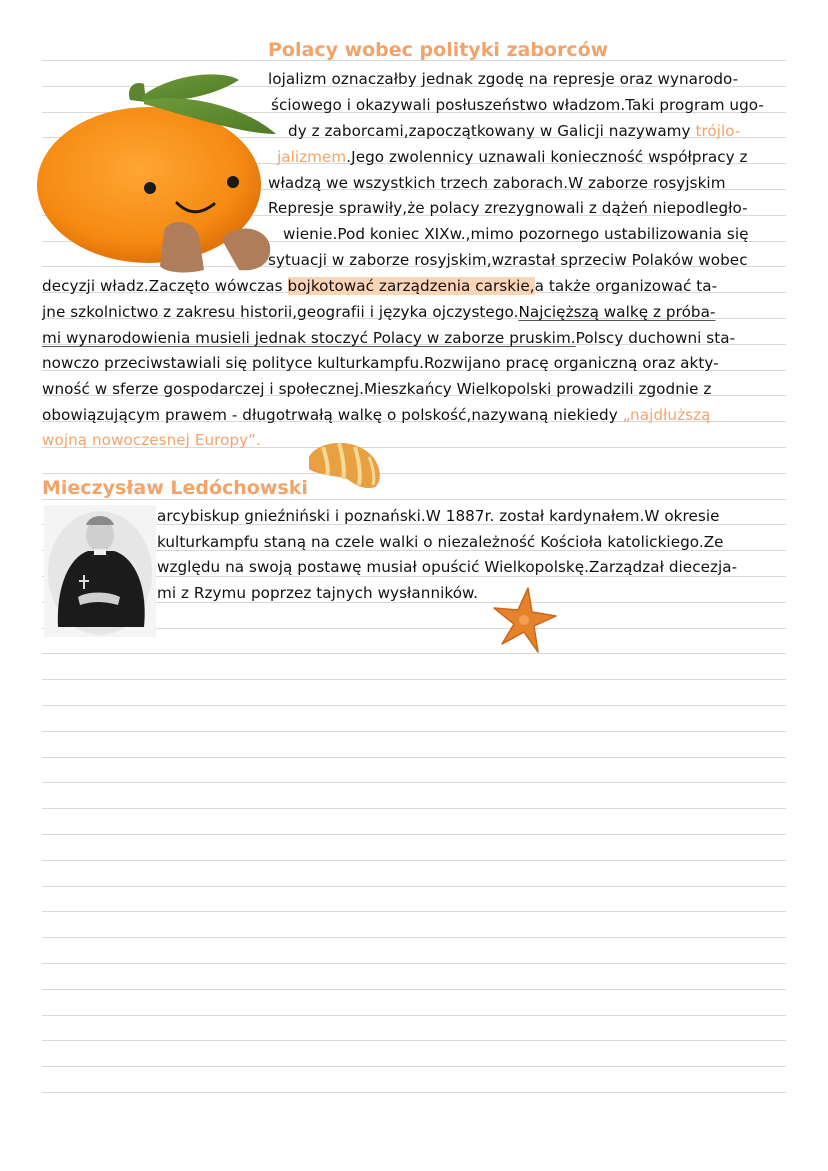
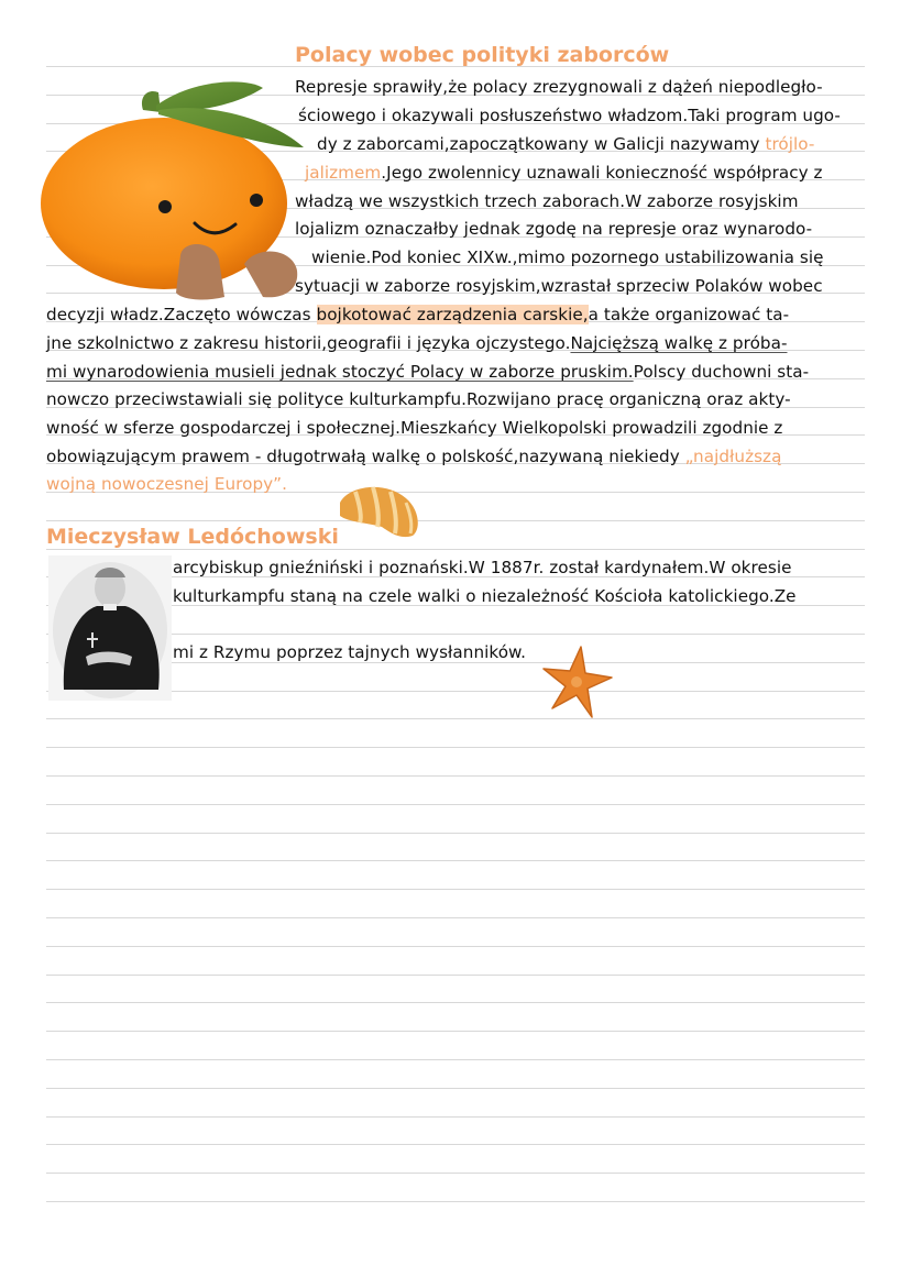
  Polacy wobec polityki zaborców
- lojalizm oznaczałby jednak zgodę na represje oraz wynarodo-
+ Represje sprawiły,że polacy zrezygnowali z dążeń niepodległo-
  ściowego i okazywali posłuszeństwo władzom.Taki program ugo-
  dy z zaborcami,zapoczątkowany w Galicji nazywamy trójlo-
  jalizmem.Jego zwolennicy uznawali konieczność współpracy z
  władzą we wszystkich trzech zaborach.W zaborze rosyjskim
- Represje sprawiły,że polacy zrezygnowali z dążeń niepodległo-
+ lojalizm oznaczałby jednak zgodę na represje oraz wynarodo-
  wienie.Pod koniec XIXw.,mimo pozornego ustabilizowania się
  sytuacji w zaborze rosyjskim,wzrastał sprzeciw Polaków wobec
  decyzji władz.Zaczęto wówczas bojkotować zarządzenia carskie,a także organizować ta-
  jne szkolnictwo z zakresu historii,geografii i języka ojczystego.Najcięższą walkę z próba-
  mi wynarodowienia musieli jednak stoczyć Polacy w zaborze pruskim.Polscy duchowni sta-
  nowczo przeciwstawiali się polityce kulturkampfu.Rozwijano pracę organiczną oraz akty-
  wność w sferze gospodarczej i społecznej.Mieszkańcy Wielkopolski prowadzili zgodnie z
  obowiązującym prawem - długotrwałą walkę o polskość,nazywaną niekiedy „najdłuższą
  wojną nowoczesnej Europy”.
  Mieczysław Ledóchowski
  arcybiskup gnieźniński i poznański.W 1887r. został kardynałem.W okresie
  kulturkampfu staną na czele walki o niezależność Kościoła katolickiego.Ze
- względu na swoją postawę musiał opuścić Wielkopolskę.Zarządzał diecezja-
  mi z Rzymu poprzez tajnych wysłanników.
